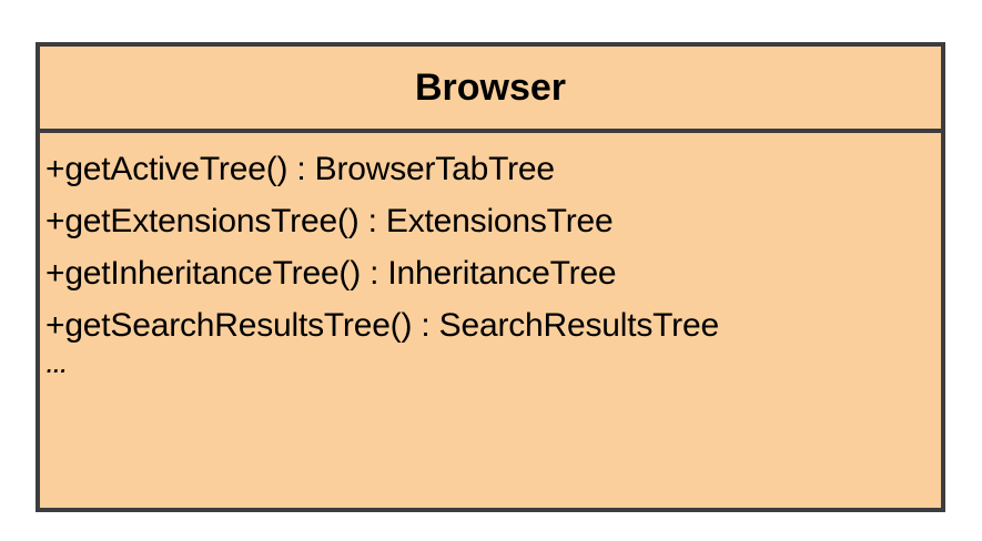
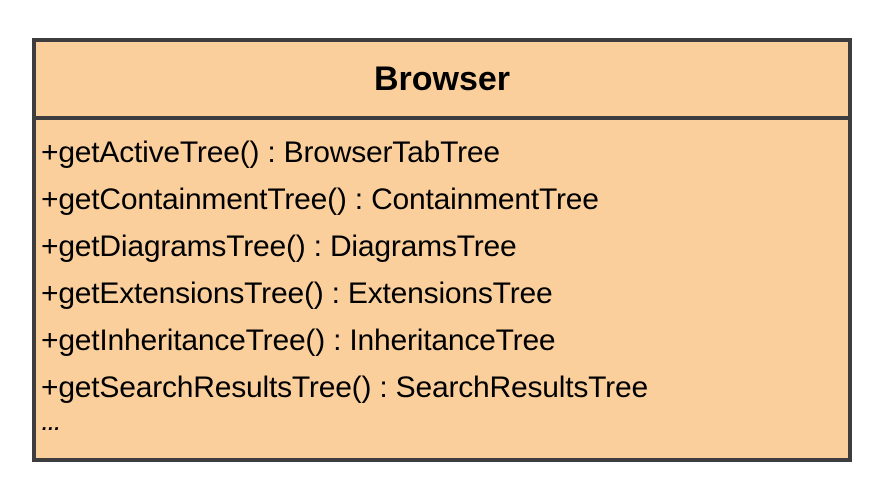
  Browser
  +getActiveTree() : BrowserTabTree
+ +getContainmentTree() : ContainmentTree
+ +getDiagramsTree() : DiagramsTree
  +getExtensionsTree() : ExtensionsTree
  +getInheritanceTree() : InheritanceTree
  +getSearchResultsTree() : SearchResultsTree
  ...
